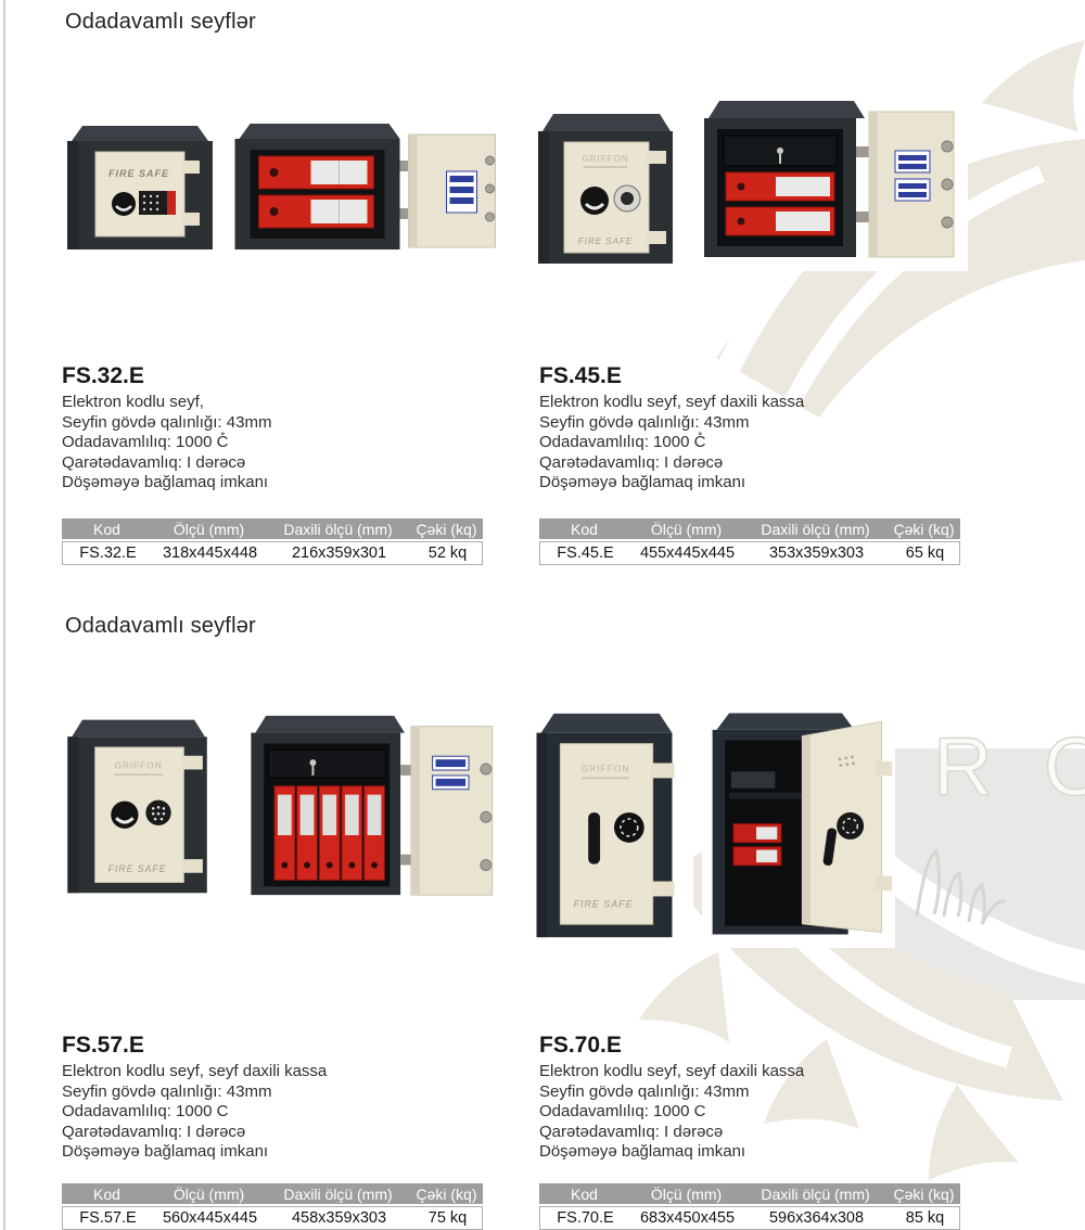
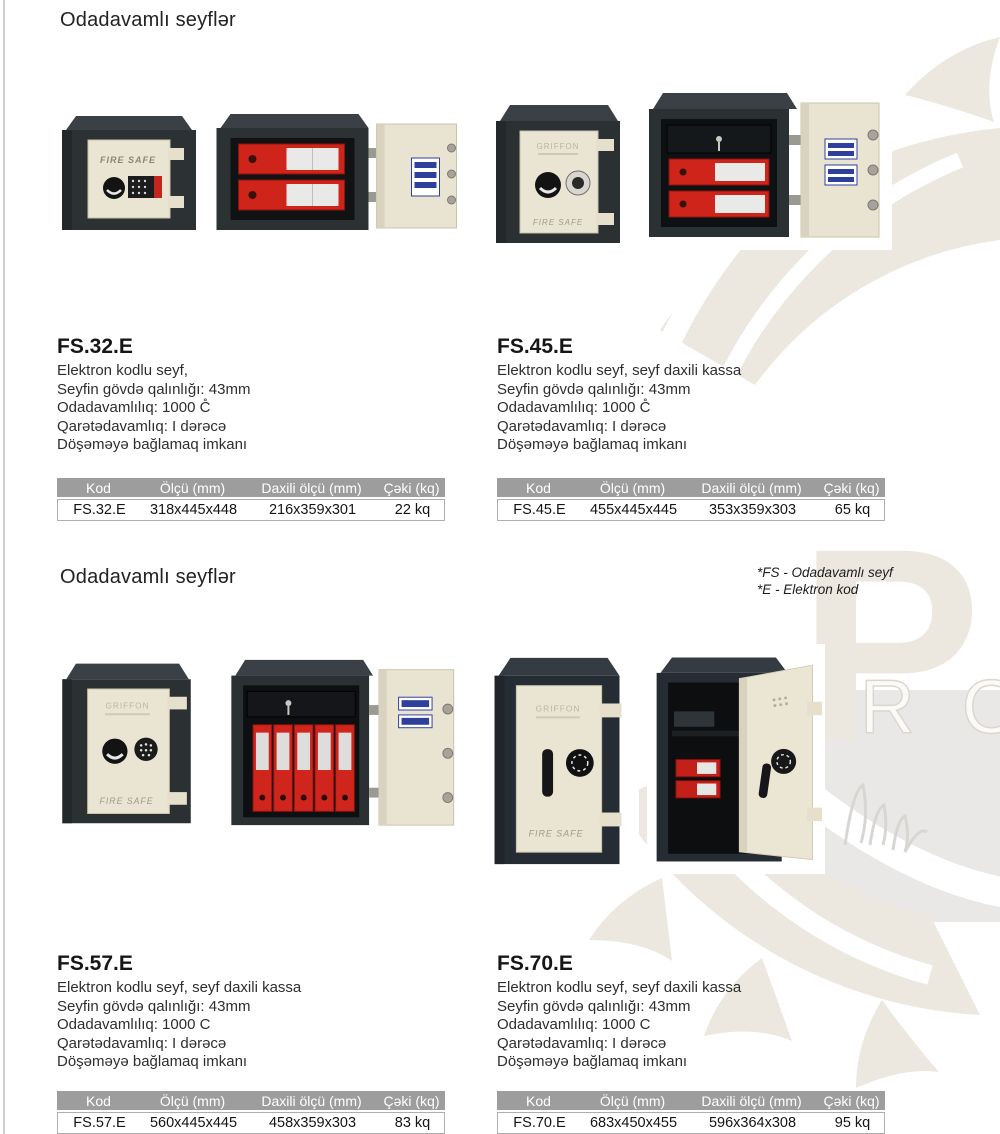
+ P
  R
  O
  Odadavamlı seyflər
  FIRE SAFE
  FS.32.E
  Elektron kodlu seyf,
  Seyfin gövdə qalınlığı: 43mm
  Odadavamlılıq: 1000 C̊
  Qarətədavamlıq: I dərəcə
  Döşəməyə bağlamaq imkanı
  Kod
  Ölçü (mm)
  Daxili ölçü (mm)
  Çəki (kq)
  FS.32.E
  318x445x448
  216x359x301
- 52 kq
+ 22 kq
  GRIFFON
  FIRE SAFE
  FS.45.E
  Elektron kodlu seyf, seyf daxili kassa
  Seyfin gövdə qalınlığı: 43mm
  Odadavamlılıq: 1000 C̊
  Qarətədavamlıq: I dərəcə
  Döşəməyə bağlamaq imkanı
  Kod
  Ölçü (mm)
  Daxili ölçü (mm)
  Çəki (kq)
  FS.45.E
  455x445x445
  353x359x303
  65 kq
  Odadavamlı seyflər
+ *FS - Odadavamlı seyf
+ *E - Elektron kod
  GRIFFON
  FIRE SAFE
  FS.57.E
  Elektron kodlu seyf, seyf daxili kassa
  Seyfin gövdə qalınlığı: 43mm
  Odadavamlılıq: 1000 C
  Qarətədavamlıq: I dərəcə
  Döşəməyə bağlamaq imkanı
  Kod
  Ölçü (mm)
  Daxili ölçü (mm)
  Çəki (kq)
  FS.57.E
  560x445x445
  458x359x303
- 75 kq
+ 83 kq
  GRIFFON
  FIRE SAFE
  FS.70.E
  Elektron kodlu seyf, seyf daxili kassa
  Seyfin gövdə qalınlığı: 43mm
  Odadavamlılıq: 1000 C
  Qarətədavamlıq: I dərəcə
  Döşəməyə bağlamaq imkanı
  Kod
  Ölçü (mm)
  Daxili ölçü (mm)
  Çəki (kq)
  FS.70.E
  683x450x455
  596x364x308
- 85 kq
+ 95 kq
